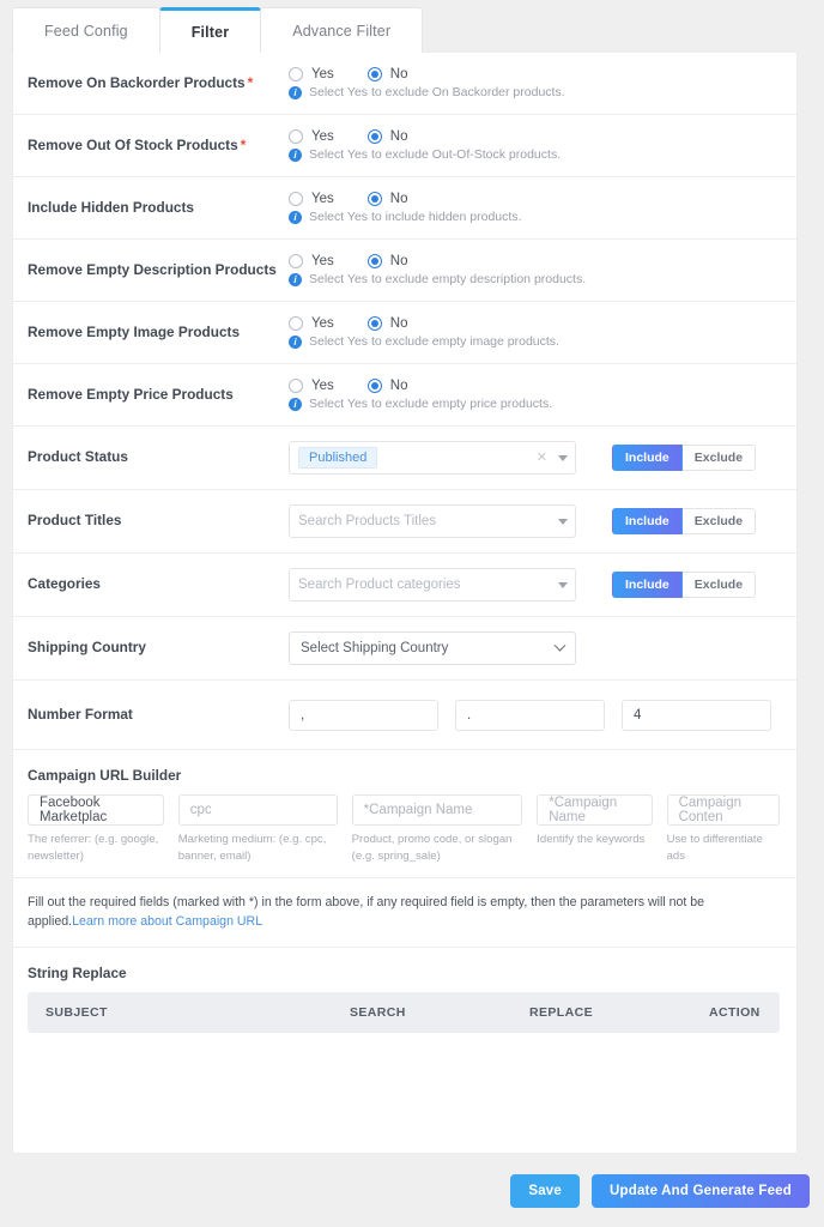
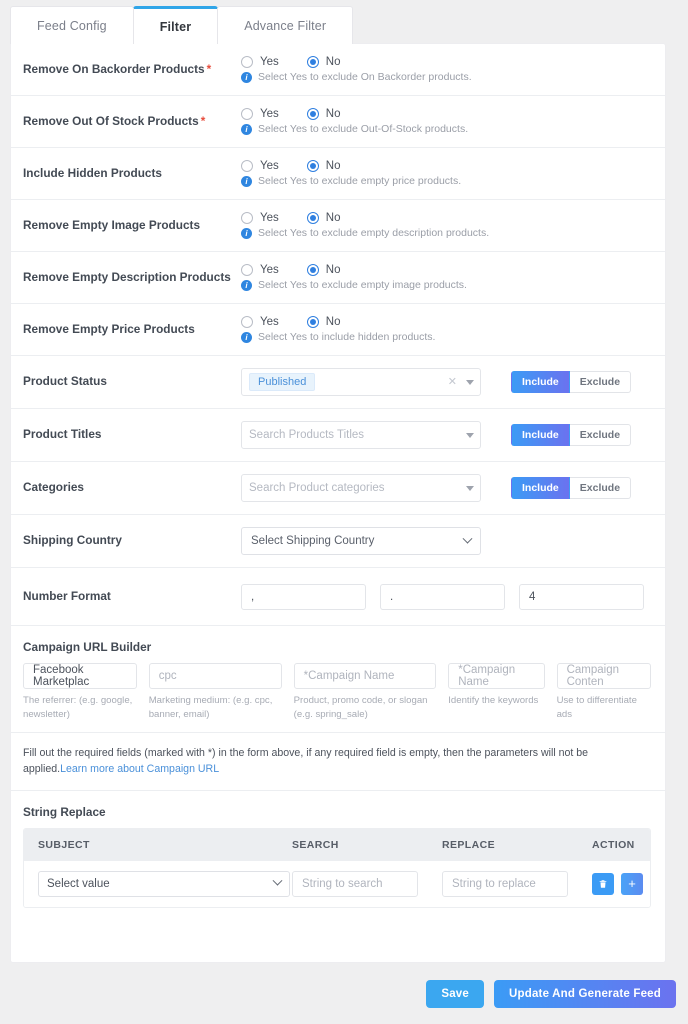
  Feed Config
  Filter
  Advance Filter
  Remove On Backorder Products *
  Yes
  No
  i
  Select Yes to exclude On Backorder products.
  Remove Out Of Stock Products *
  Yes
  No
  i
  Select Yes to exclude Out-Of-Stock products.
  Include Hidden Products
  Yes
  No
  i
- Select Yes to include hidden products.
+ Select Yes to exclude empty price products.
- Remove Empty Description Products
+ Remove Empty Image Products
  Yes
  No
  i
  Select Yes to exclude empty description products.
- Remove Empty Image Products
+ Remove Empty Description Products
  Yes
  No
  i
  Select Yes to exclude empty image products.
  Remove Empty Price Products
  Yes
  No
  i
- Select Yes to exclude empty price products.
+ Select Yes to include hidden products.
  Product Status
  Published
  ✕
  Include
  Exclude
  Product Titles
  Search Products Titles
  Include
  Exclude
  Categories
  Search Product categories
  Include
  Exclude
  Shipping Country
  Select Shipping Country
  Number Format
  ,
  .
  4
  Campaign URL Builder
  Facebook Marketplac
  The referrer: (e.g. google, newsletter)
  cpc
  Marketing medium: (e.g. cpc, banner, email)
  *Campaign Name
  Product, promo code, or slogan (e.g. spring_sale)
  *Campaign Name
  Identify the keywords
  Campaign Conten
  Use to differentiate ads
  Fill out the required fields (marked with *) in the form above, if any required field is empty, then the parameters will not be applied.Learn more about Campaign URL
  String Replace
  SUBJECT
  SEARCH
  REPLACE
  ACTION
+ Select value
+ String to search
+ String to replace
+ +
  Save
  Update And Generate Feed
